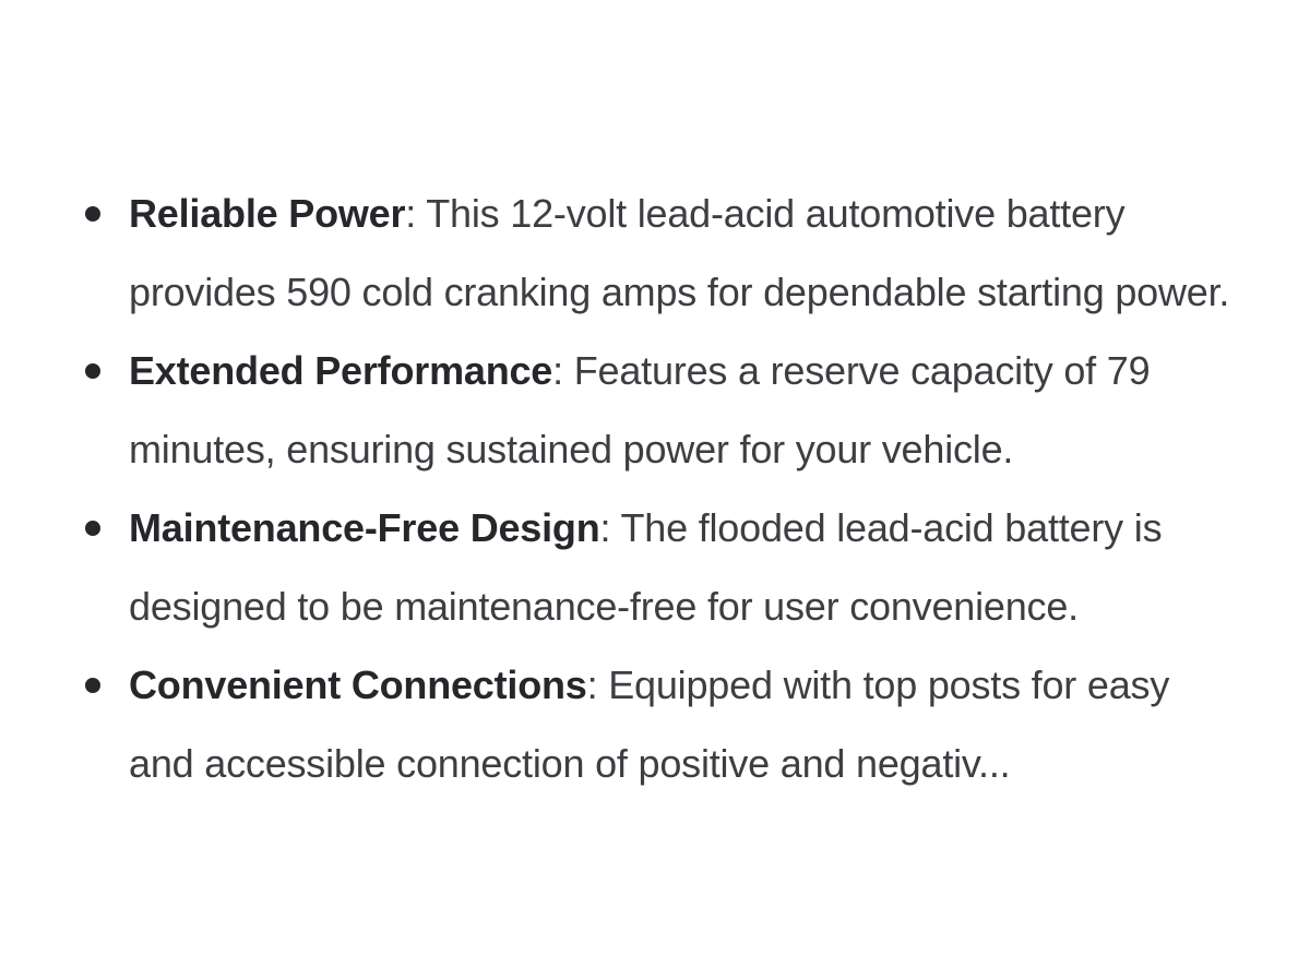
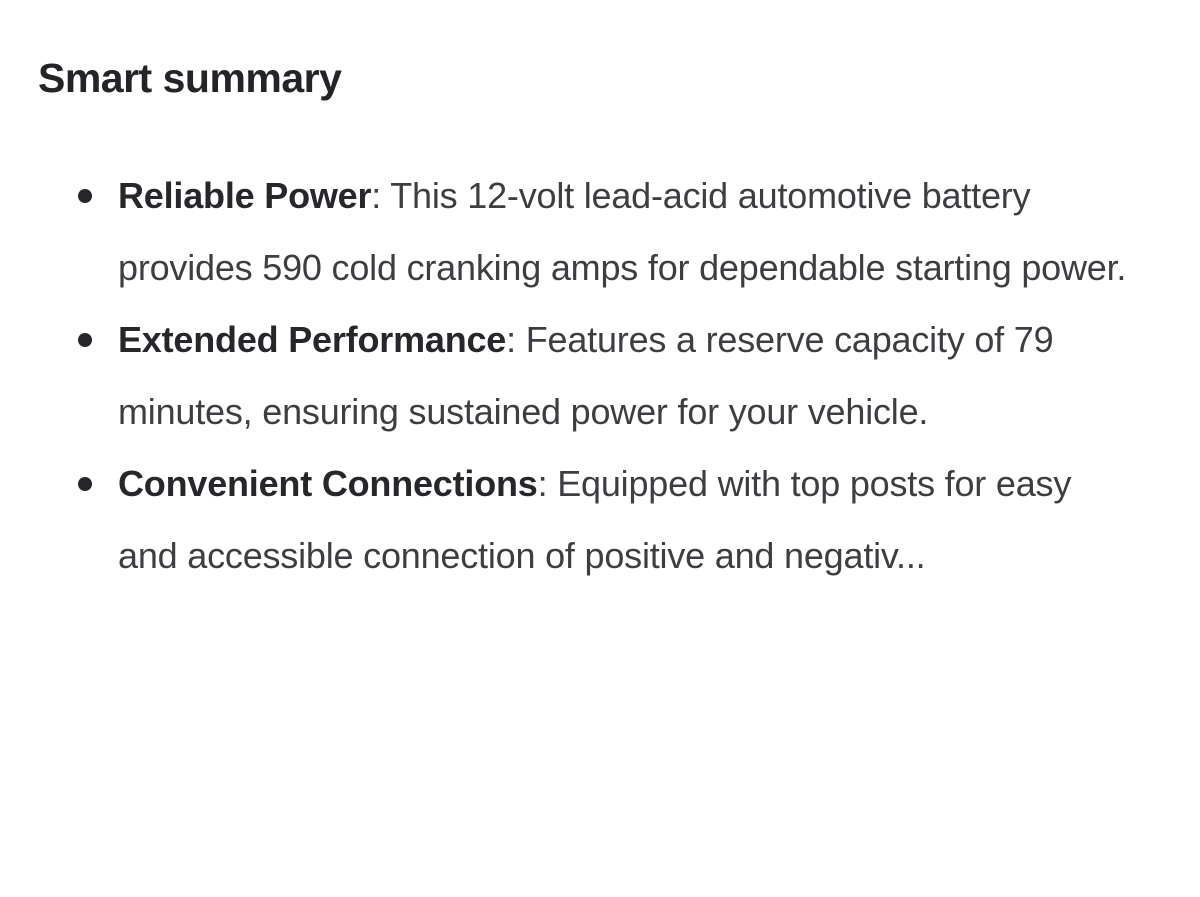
+ Smart summary
  Reliable Power: This 12-volt lead-acid automotive battery provides 590 cold cranking amps for dependable starting power.
  Extended Performance: Features a reserve capacity of 79 minutes, ensuring sustained power for your vehicle.
- Maintenance-Free Design: The flooded lead-acid battery is designed to be maintenance-free for user convenience.
  Convenient Connections: Equipped with top posts for easy and accessible connection of positive and negativ...
